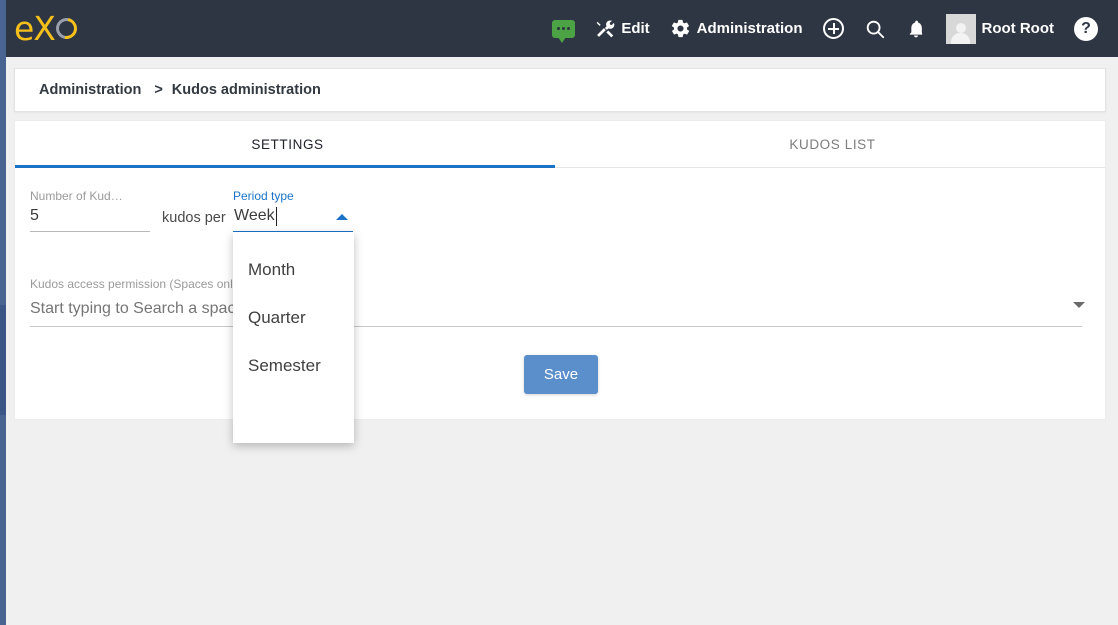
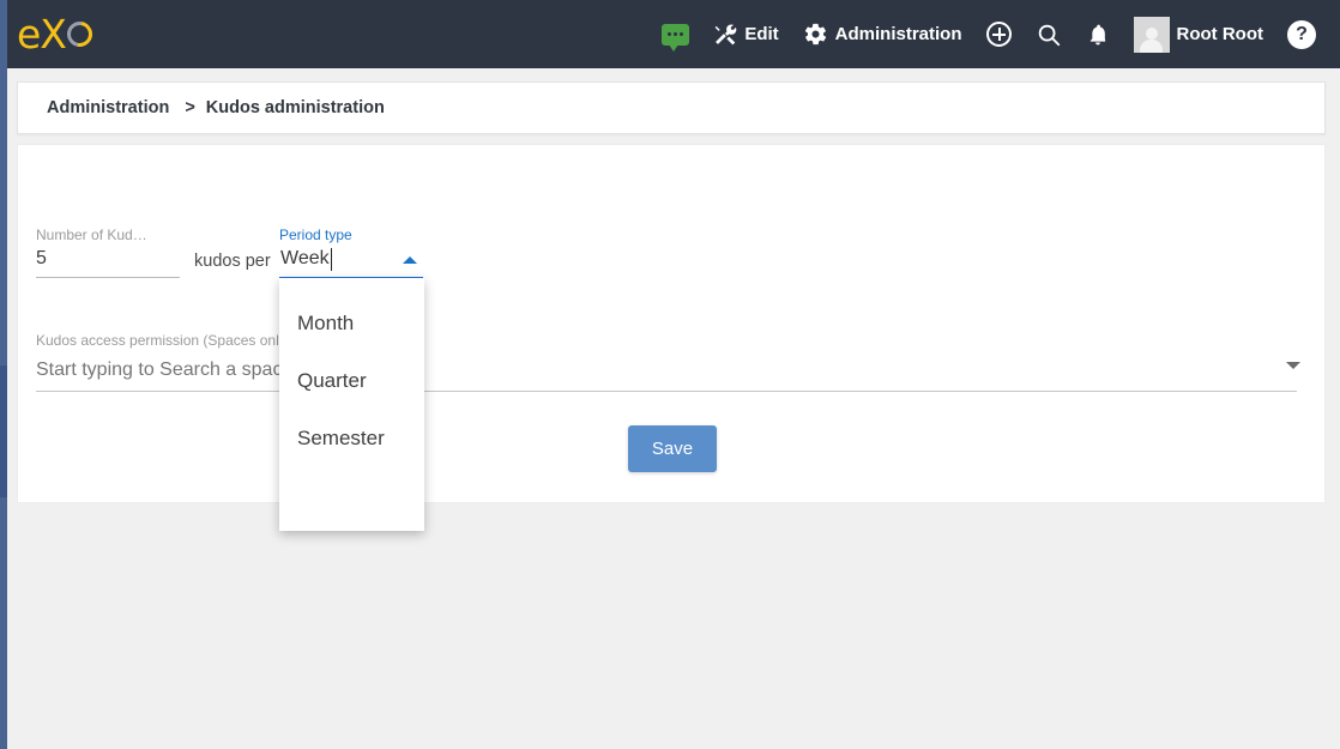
  eX
  Edit
  Administration
  Root Root
  ?
  Administration
  >
  Kudos administration
- SETTINGS
- KUDOS LIST
  Number of Kud…
  5
  kudos per
  Period type
  Week
  Kudos access permission (Spaces onl
  Start typing to Search a spac
  Save
  Month
  Quarter
  Semester
